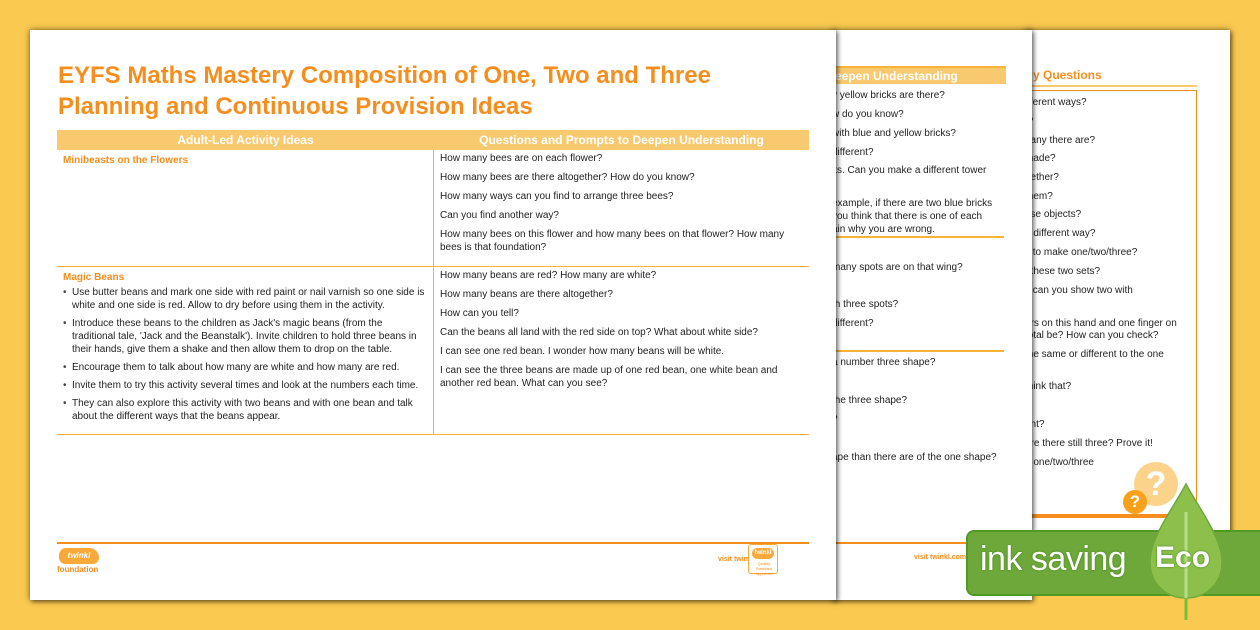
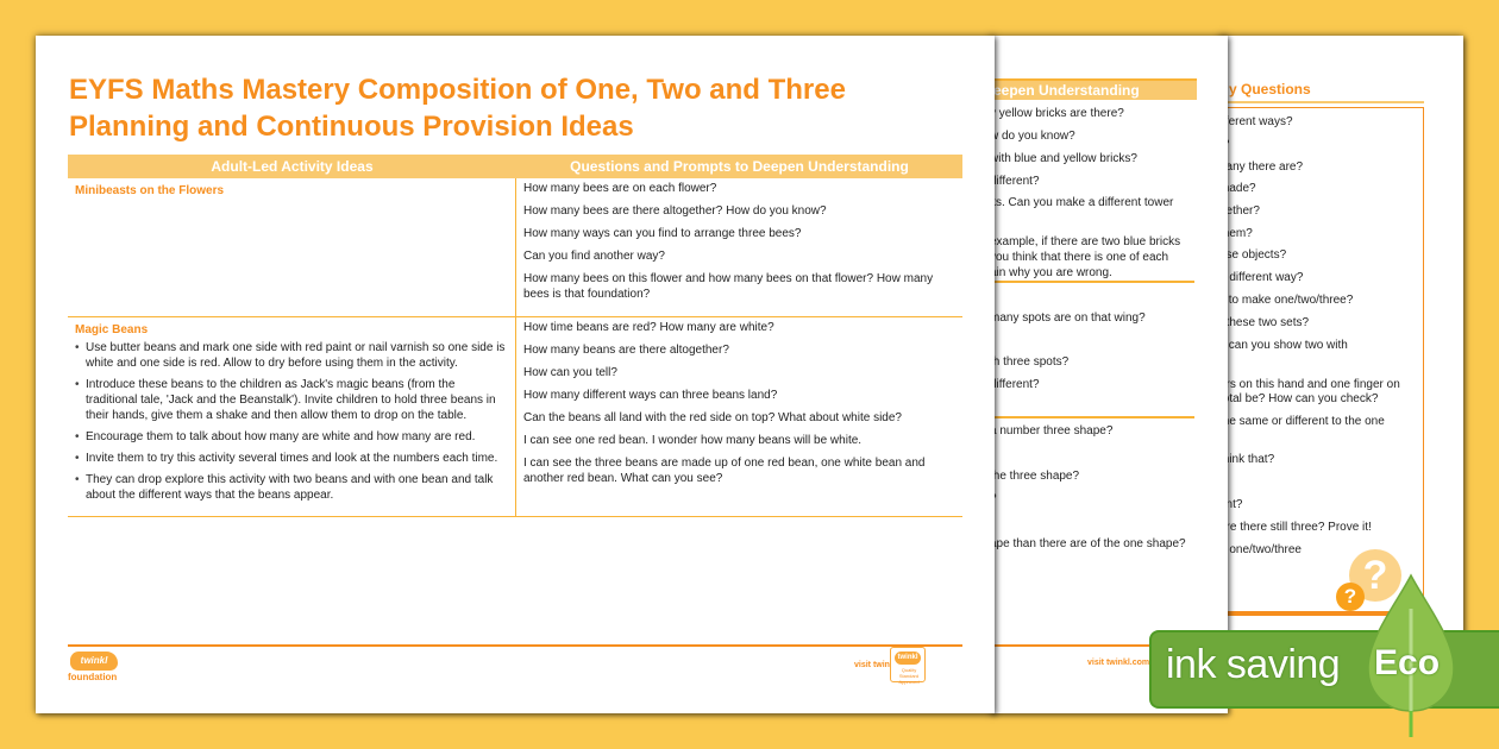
  y Questions
  erent ways?
  any there are?
  ade?
  ether?
  se objects?
  different way?
  to make one/two/three?
  hese two sets?
  can you show two with
  rs on this hand and one finger on
  tal be? How can you check?
  e same or different to the one
  ink that?
  nt?
  re there still three? Prove it!
  one/two/three
  ?
  ?
  eepen Understanding
  yellow bricks are there?
  do you know?
  ith blue and yellow bricks?
  ifferent?
  s. Can you make a different tower
  xample, if there are two blue bricks
  ou think that there is one of each
  in why you are wrong.
  many spots are on that wing?
  h three spots?
  ifferent?
  number three shape?
  he three shape?
  pe than there are of the one shape?
  EYFS Maths Mastery Composition of One, Two and Three Planning and Continuous Provision Ideas
  Adult-Led Activity Ideas
  Questions and Prompts to Deepen Understanding
  Minibeasts on the Flowers
  How many bees are on each flower?
  How many bees are there altogether? How do you know?
  How many ways can you find to arrange three bees?
  Can you find another way?
  How many bees on this flower and how many bees on that flower? How many bees is that foundation?
  Magic Beans
  Use butter beans and mark one side with red paint or nail varnish so one side is white and one side is red. Allow to dry before using them in the activity.
  Introduce these beans to the children as Jack's magic beans (from the traditional tale, 'Jack and the Beanstalk'). Invite children to hold three beans in their hands, give them a shake and then allow them to drop on the table.
  Encourage them to talk about how many are white and how many are red.
  Invite them to try this activity several times and look at the numbers each time.
- They can also explore this activity with two beans and with one bean and talk about the different ways that the beans appear.
+ They can drop explore this activity with two beans and with one bean and talk about the different ways that the beans appear.
- How many beans are red? How many are white?
+ How time beans are red? How many are white?
  How many beans are there altogether?
  How can you tell?
+ How many different ways can three beans land?
  Can the beans all land with the red side on top? What about white side?
  I can see one red bean. I wonder how many beans will be white.
  I can see the three beans are made up of one red bean, one white bean and another red bean. What can you see?
  twinkl
  foundation
  ink saving
  Eco
